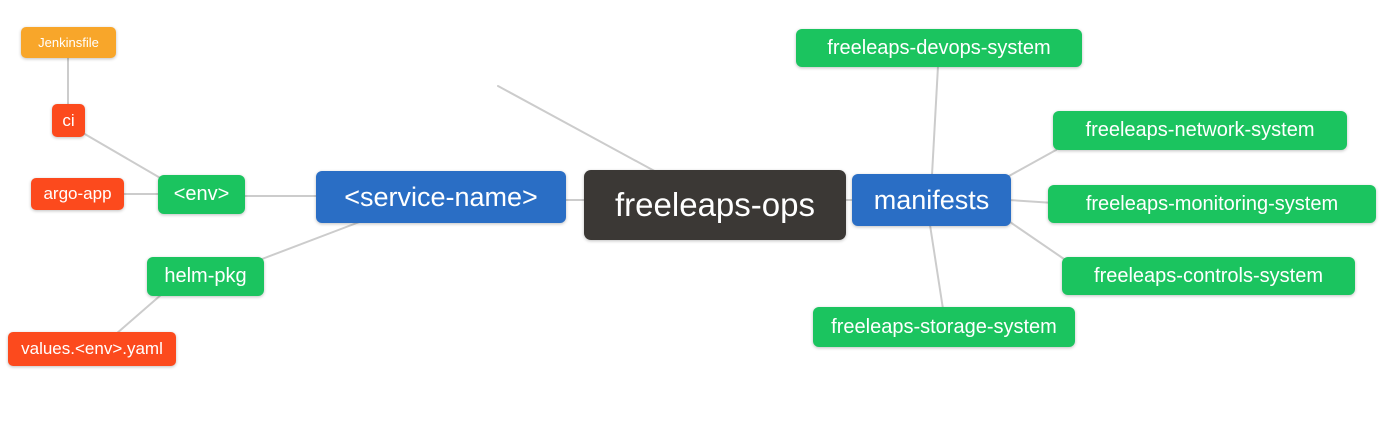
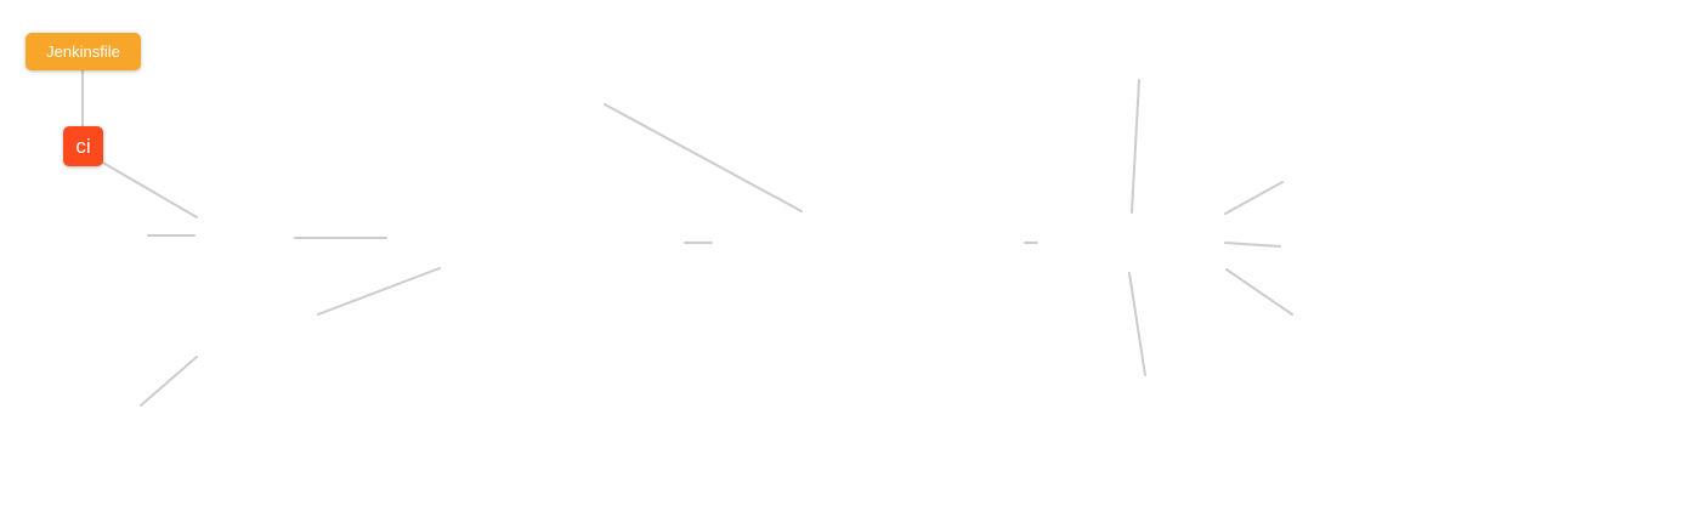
  Jenkinsfile
  ci
- argo-app
- <env>
- <service-name>
- helm-pkg
- values.<env>.yaml
- freeleaps-ops
- manifests
- freeleaps-devops-system
- freeleaps-network-system
- freeleaps-monitoring-system
- freeleaps-controls-system
- freeleaps-storage-system
